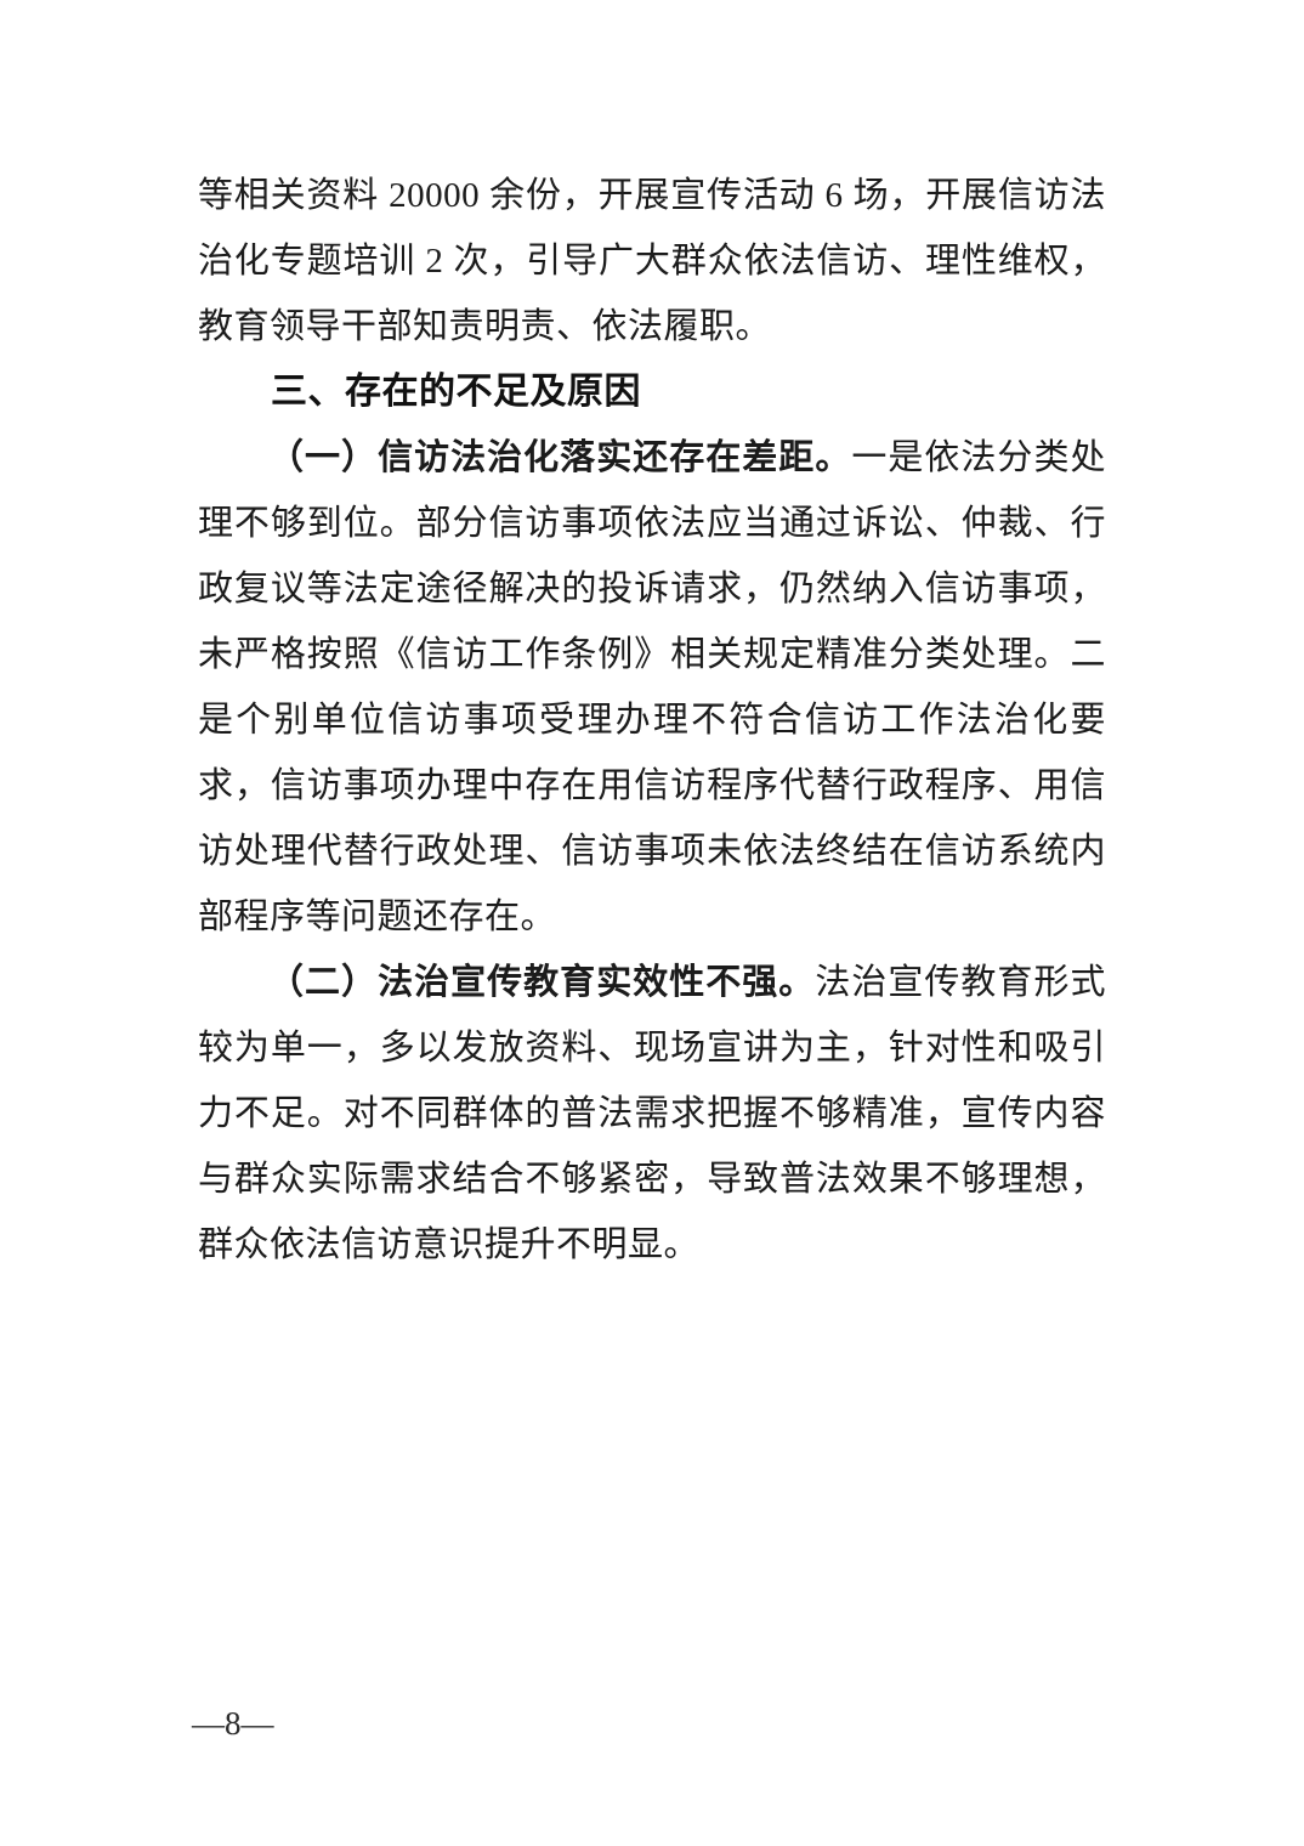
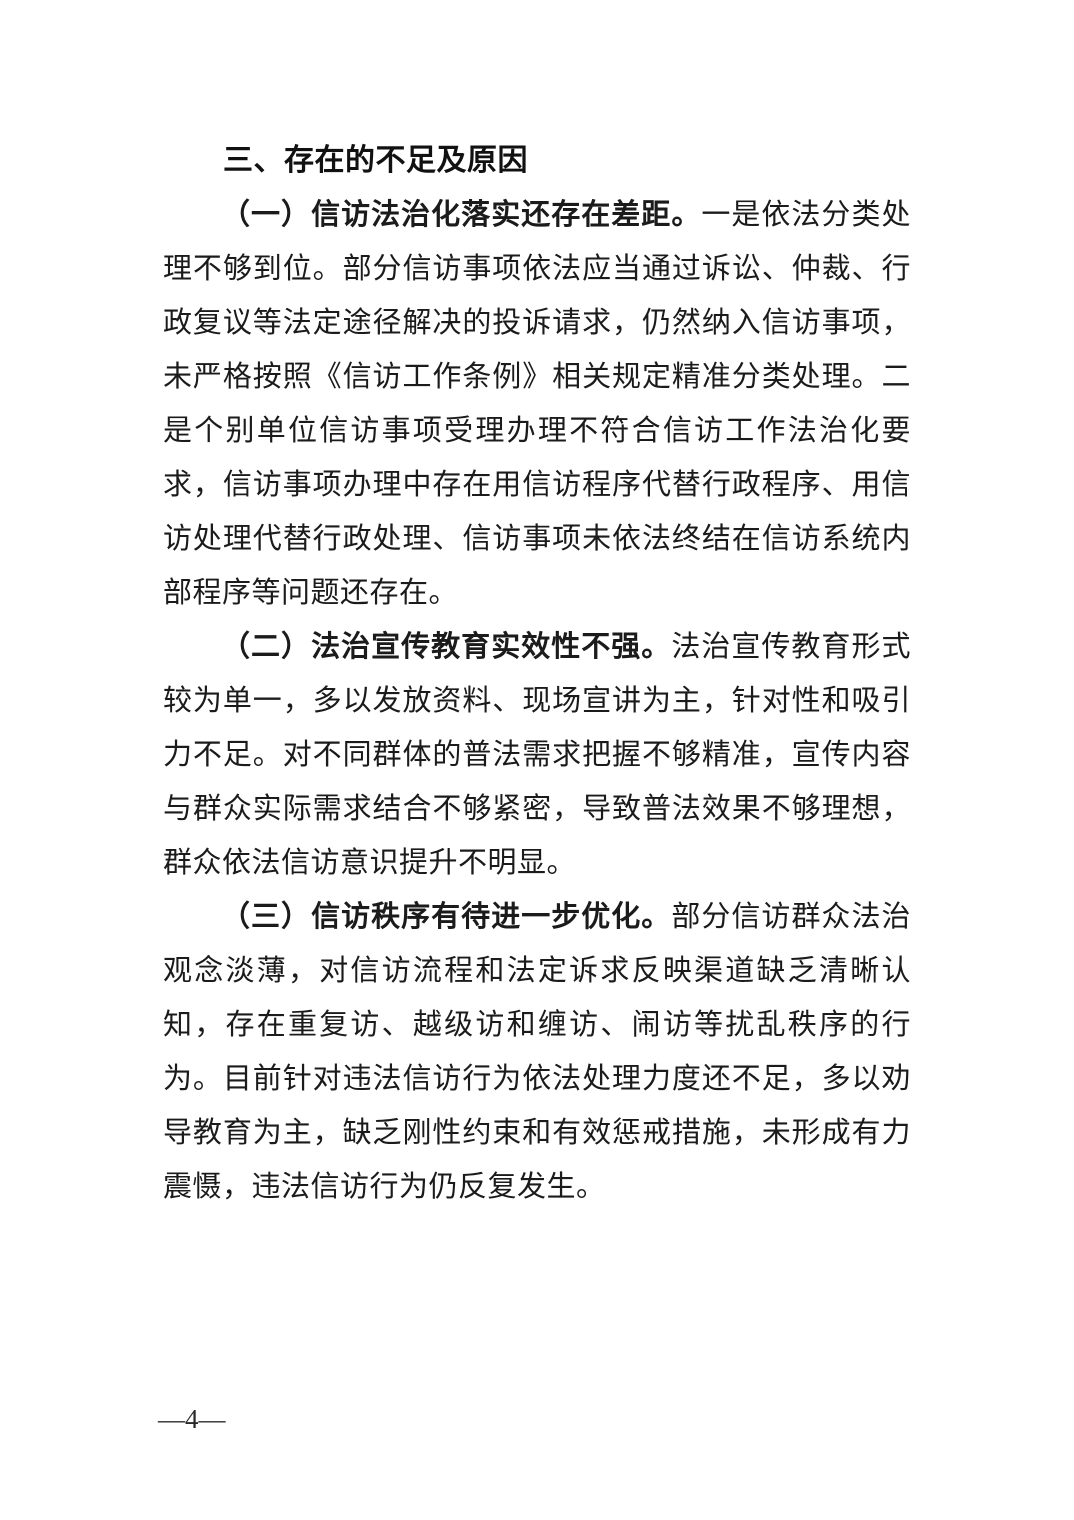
- 等相关资料 20000 余份，开展宣传活动 6 场，开展信访法治化专题培训 2 次，引导广大群众依法信访、理性维权，教育领导干部知责明责、依法履职。
  三、存在的不足及原因
  （一）信访法治化落实还存在差距。一是依法分类处理不够到位。部分信访事项依法应当通过诉讼、仲裁、行政复议等法定途径解决的投诉请求，仍然纳入信访事项，未严格按照《信访工作条例》相关规定精准分类处理。二是个别单位信访事项受理办理不符合信访工作法治化要求，信访事项办理中存在用信访程序代替行政程序、用信访处理代替行政处理、信访事项未依法终结在信访系统内部程序等问题还存在。
  （二）法治宣传教育实效性不强。法治宣传教育形式较为单一，多以发放资料、现场宣讲为主，针对性和吸引力不足。对不同群体的普法需求把握不够精准，宣传内容与群众实际需求结合不够紧密，导致普法效果不够理想，群众依法信访意识提升不明显。
+ （三）信访秩序有待进一步优化。部分信访群众法治观念淡薄，对信访流程和法定诉求反映渠道缺乏清晰认知，存在重复访、越级访和缠访、闹访等扰乱秩序的行为。目前针对违法信访行为依法处理力度还不足，多以劝导教育为主，缺乏刚性约束和有效惩戒措施，未形成有力震慑，违法信访行为仍反复发生。
- —8—
+ —4—
